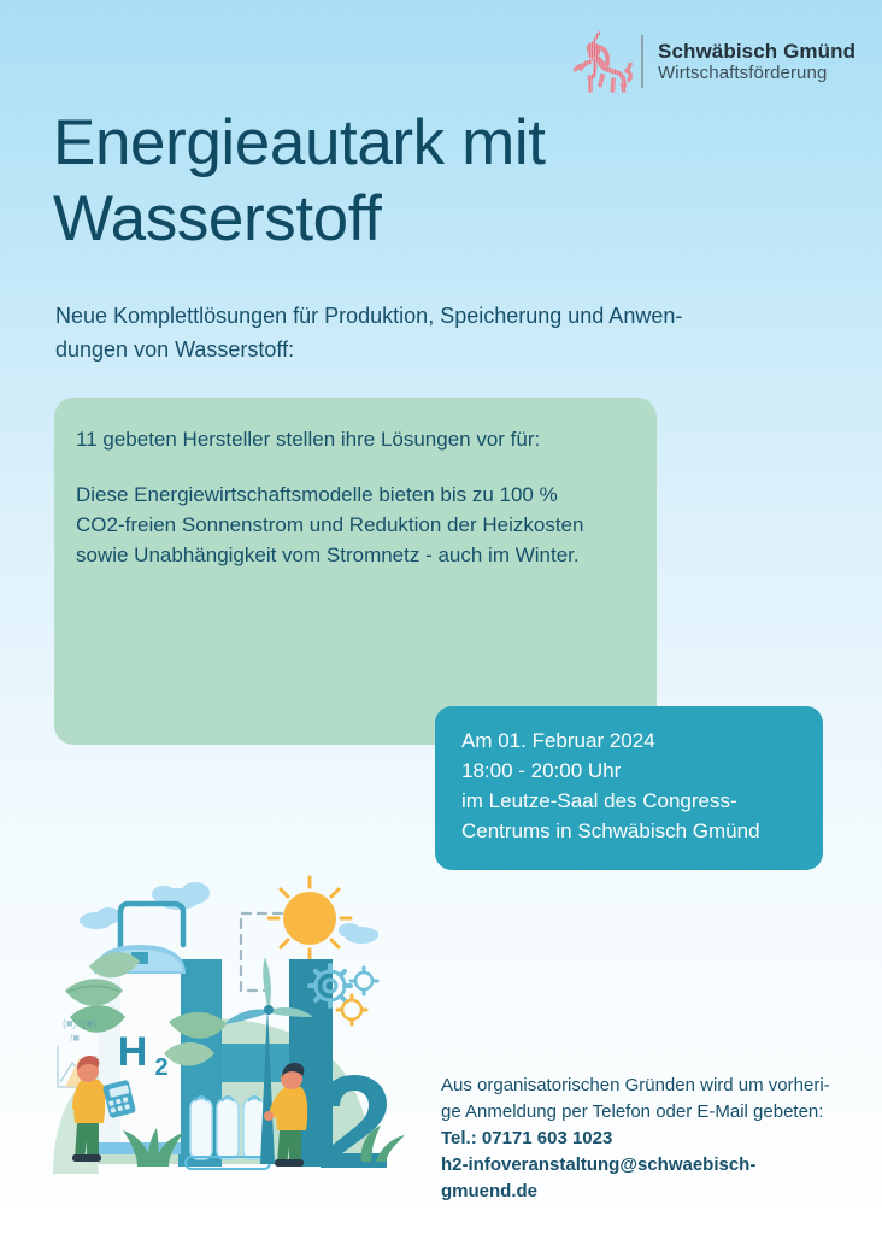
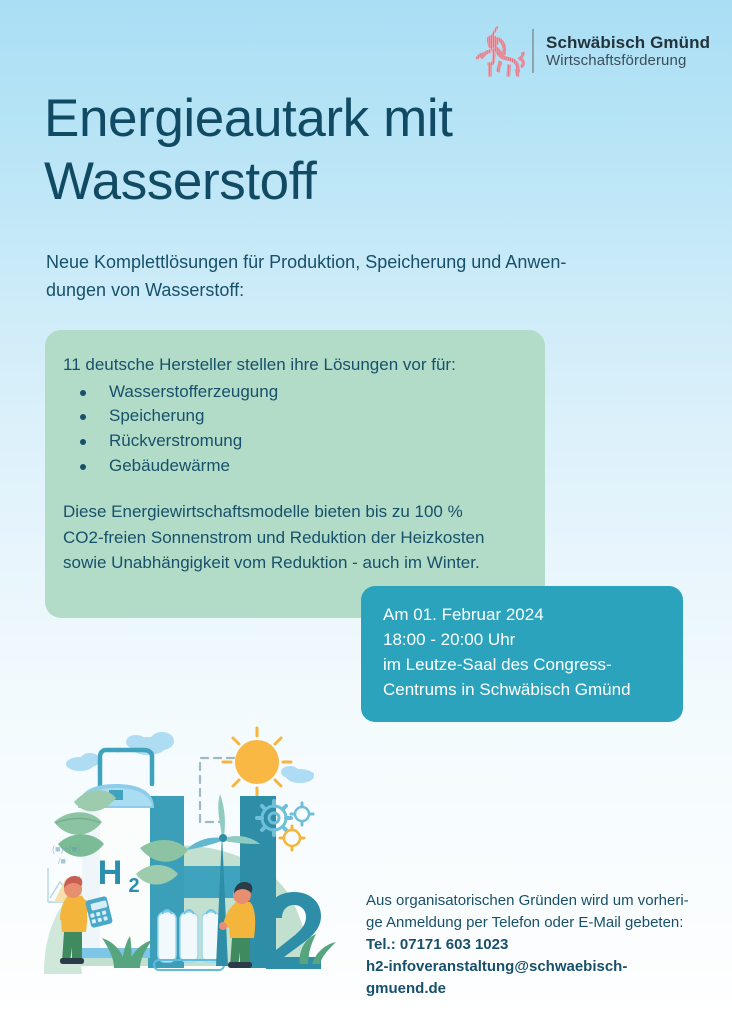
  Schwäbisch Gmünd
  Wirtschaftsförderung
  Energieautark mit
  Wasserstoff
  Neue Komplettlösungen für Produktion, Speicherung und Anwen-
  dungen von Wasserstoff:
- 11 gebeten Hersteller stellen ihre Lösungen vor für:
+ 11 deutsche Hersteller stellen ihre Lösungen vor für:
+ Wasserstofferzeugung
+ Speicherung
+ Rückverstromung
+ Gebäudewärme
  Diese Energiewirtschaftsmodelle bieten bis zu 100 %
  CO2-freien Sonnenstrom und Reduktion der Heizkosten
- sowie Unabhängigkeit vom Stromnetz - auch im Winter.
+ sowie Unabhängigkeit vom Reduktion - auch im Winter.
  Am 01. Februar 2024
  18:00 - 20:00 Uhr
  im Leutze-Saal des Congress-
  Centrums in Schwäbisch Gmünd
  Aus organisatorischen Gründen wird um vorheri-
  ge Anmeldung per Telefon oder E-Mail gebeten:
  Tel.: 07171 603 1023
  h2-infoveranstaltung@schwaebisch-gmuend.de
  H
  2
  (■)+(■)
  /■
